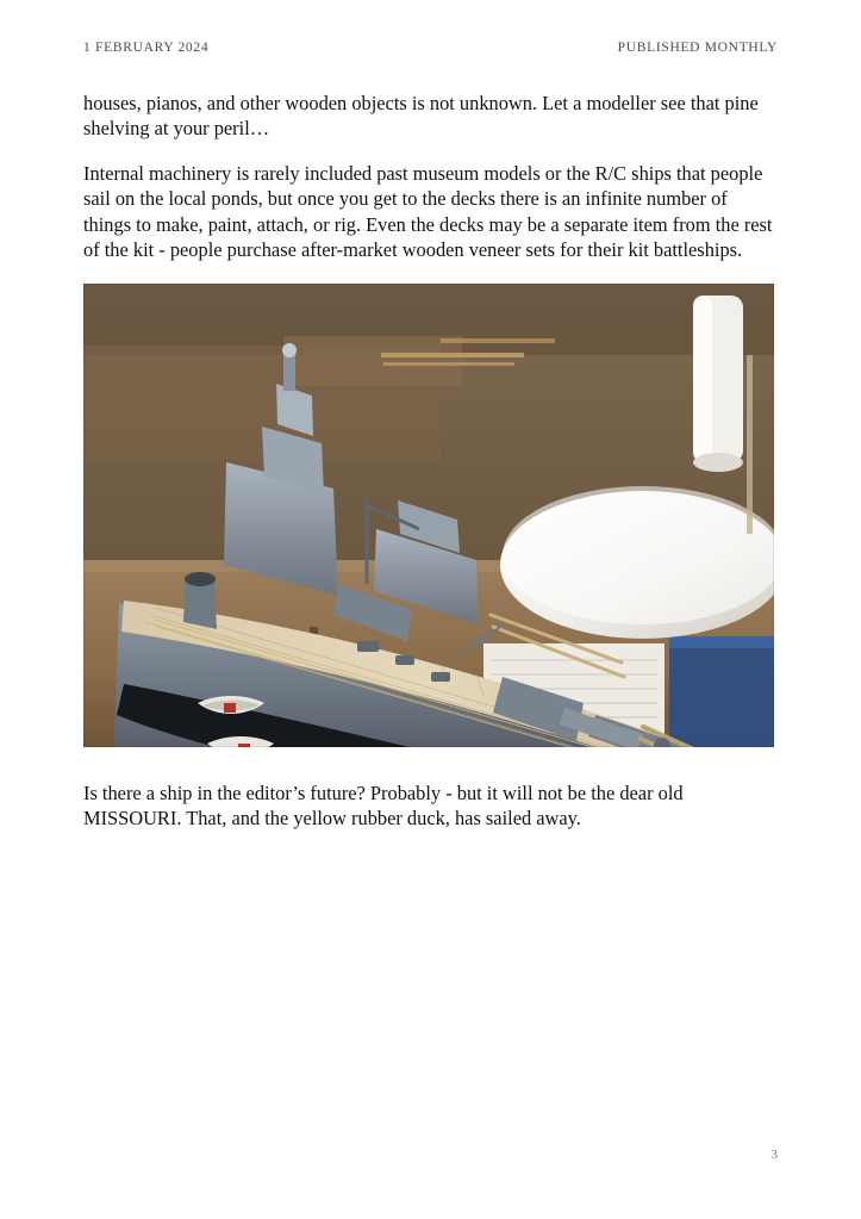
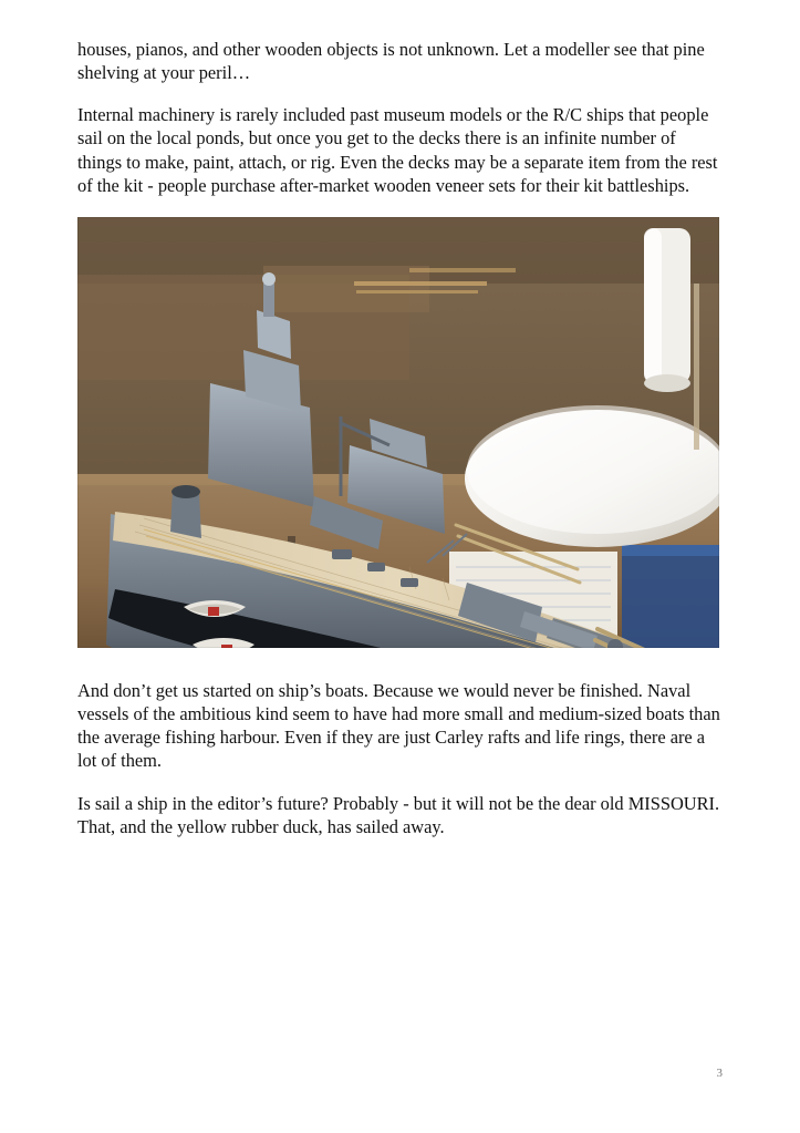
- 1 FEBRUARY 2024
- PUBLISHED MONTHLY
  houses, pianos, and other wooden objects is not unknown. Let a modeller see that pine shelving at your peril…
  Internal machinery is rarely included past museum models or the R/C ships that people sail on the local ponds, but once you get to the decks there is an infinite number of things to make, paint, attach, or rig. Even the decks may be a separate item from the rest of the kit - people purchase after-market wooden veneer sets for their kit battleships.
+ And don’t get us started on ship’s boats. Because we would never be finished. Naval vessels of the ambitious kind seem to have had more small and medium-sized boats than the average fishing harbour. Even if they are just Carley rafts and life rings, there are a lot of them.
- Is there a ship in the editor’s future? Probably - but it will not be the dear old MISSOURI. That, and the yellow rubber duck, has sailed away.
+ Is sail a ship in the editor’s future? Probably - but it will not be the dear old MISSOURI. That, and the yellow rubber duck, has sailed away.
  3
